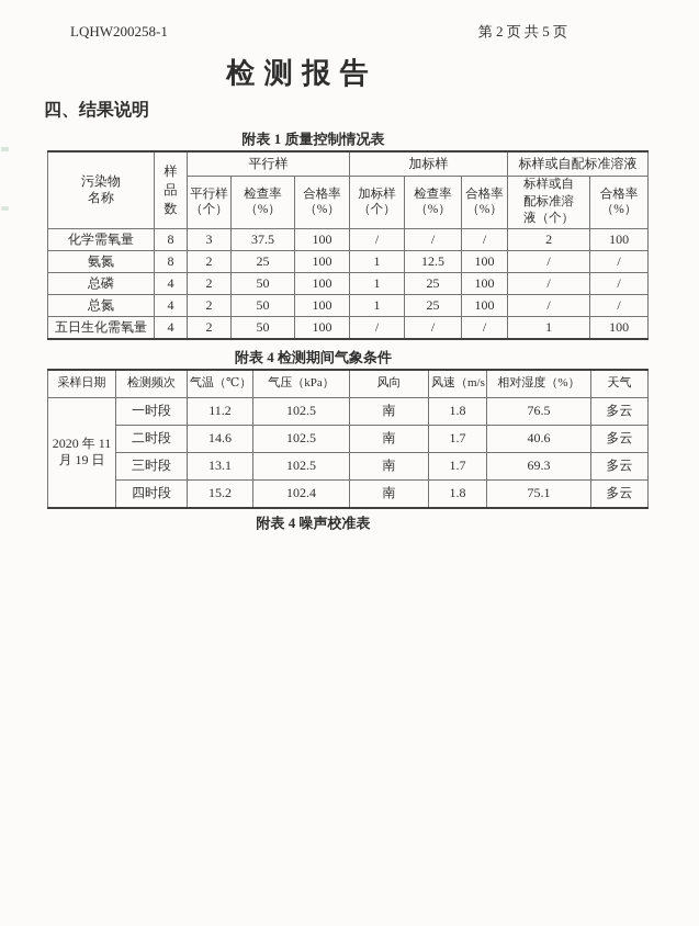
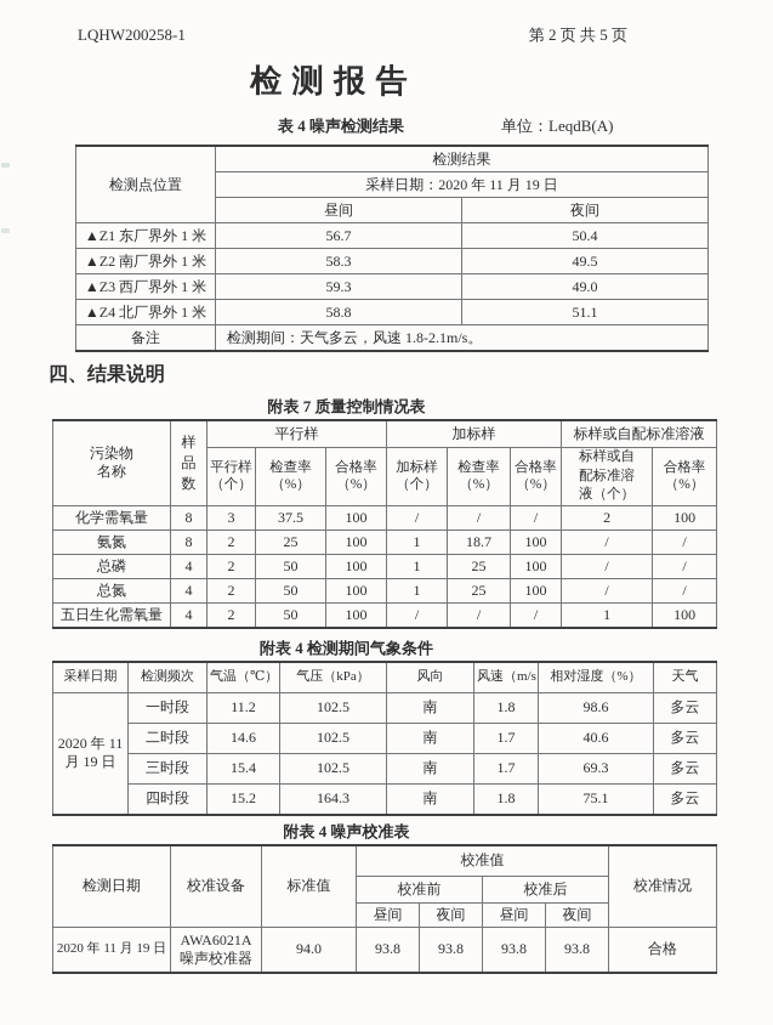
  LQHW200258-1
  第 2 页 共 5 页
  检 测 报 告
+ 表 4 噪声检测结果
+ 单位：LeqdB(A)
+ 检测点位置	检测结果
+ 采样日期：2020 年 11 月 19 日
+ 昼间	夜间
+ ▲Z1 东厂界外 1 米	56.7	50.4
+ ▲Z2 南厂界外 1 米	58.3	49.5
+ ▲Z3 西厂界外 1 米	59.3	49.0
+ ▲Z4 北厂界外 1 米	58.8	51.1
+ 备注	检测期间：天气多云，风速 1.8-2.1m/s。
  四、结果说明
- 附表 1 质量控制情况表
+ 附表 7 质量控制情况表
  污染物名称	样品数	平行样	加标样	标样或自配标准溶液
  平行样（个）	检查率（%）	合格率（%）	加标样（个）	检查率（%）	合格率（%）	标样或自配标准溶液（个）	合格率（%）
  化学需氧量	8	3	37.5	100	/	/	/	2	100
- 氨氮	8	2	25	100	1	12.5	100	/	/
+ 氨氮	8	2	25	100	1	18.7	100	/	/
  总磷	4	2	50	100	1	25	100	/	/
  总氮	4	2	50	100	1	25	100	/	/
  五日生化需氧量	4	2	50	100	/	/	/	1	100
  附表 4 检测期间气象条件
  采样日期	检测频次	气温（℃）	气压（kPa）	风向	风速（m/s	相对湿度（%）	天气
- 2020 年 11 月 19 日	一时段	11.2	102.5	南	1.8	76.5	多云
+ 2020 年 11 月 19 日	一时段	11.2	102.5	南	1.8	98.6	多云
  二时段	14.6	102.5	南	1.7	40.6	多云
- 三时段	13.1	102.5	南	1.7	69.3	多云
+ 三时段	15.4	102.5	南	1.7	69.3	多云
- 四时段	15.2	102.4	南	1.8	75.1	多云
+ 四时段	15.2	164.3	南	1.8	75.1	多云
  附表 4 噪声校准表
+ 检测日期	校准设备	标准值	校准值	校准情况
+ 校准前	校准后
+ 昼间	夜间	昼间	夜间
+ 2020 年 11 月 19 日	AWA6021A 噪声校准器	94.0	93.8	93.8	93.8	93.8	合格
